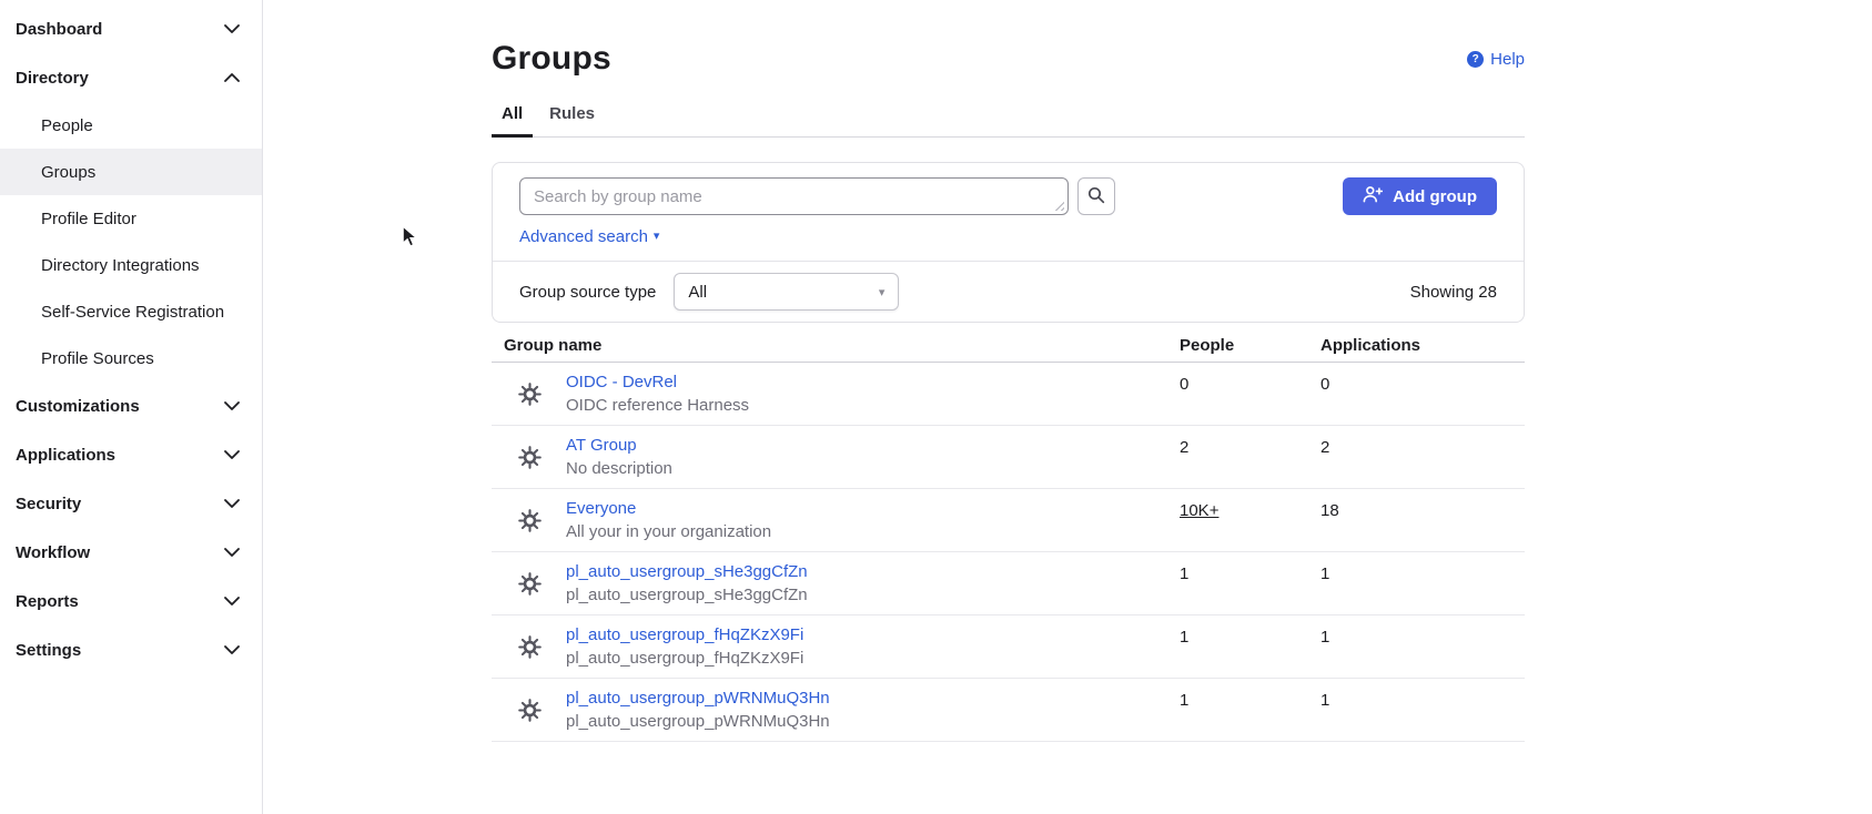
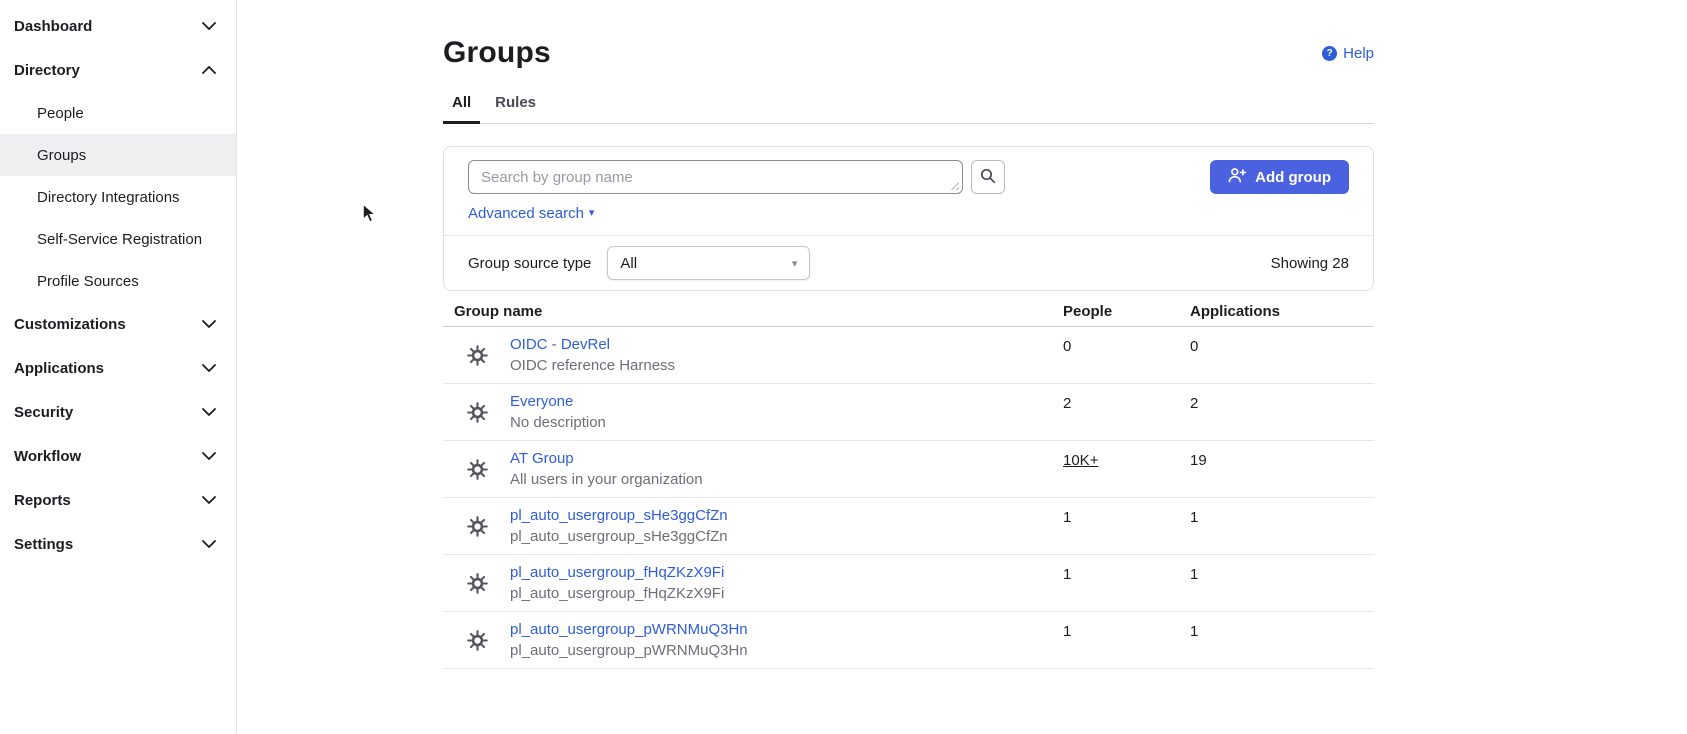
  Dashboard
  Directory
  People
  Groups
- Profile Editor
  Directory Integrations
  Self-Service Registration
  Profile Sources
  Customizations
  Applications
  Security
  Workflow
  Reports
  Settings
  Groups
  ?
  Help
  All
  Rules
  Search by group name
  Add group
  Advanced search
  ▾
  Group source type
  All
  ▾
  Showing 28
  Group name
  People
  Applications
  OIDC - DevRel
  OIDC reference Harness
  0
  0
- AT Group
+ Everyone
  No description
  2
  2
- Everyone
+ AT Group
- All your in your organization
+ All users in your organization
  10K+
- 18
+ 19
  pl_auto_usergroup_sHe3ggCfZn
  pl_auto_usergroup_sHe3ggCfZn
  1
  1
  pl_auto_usergroup_fHqZKzX9Fi
  pl_auto_usergroup_fHqZKzX9Fi
  1
  1
  pl_auto_usergroup_pWRNMuQ3Hn
  pl_auto_usergroup_pWRNMuQ3Hn
  1
  1
